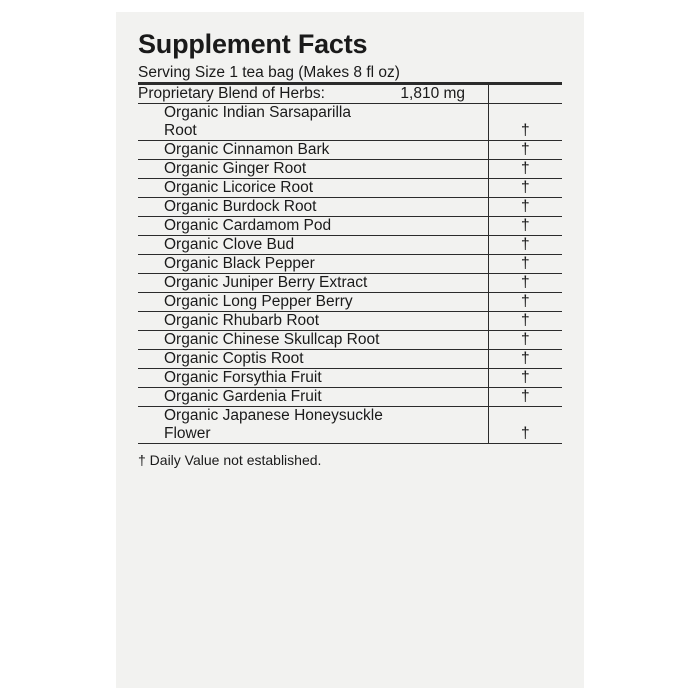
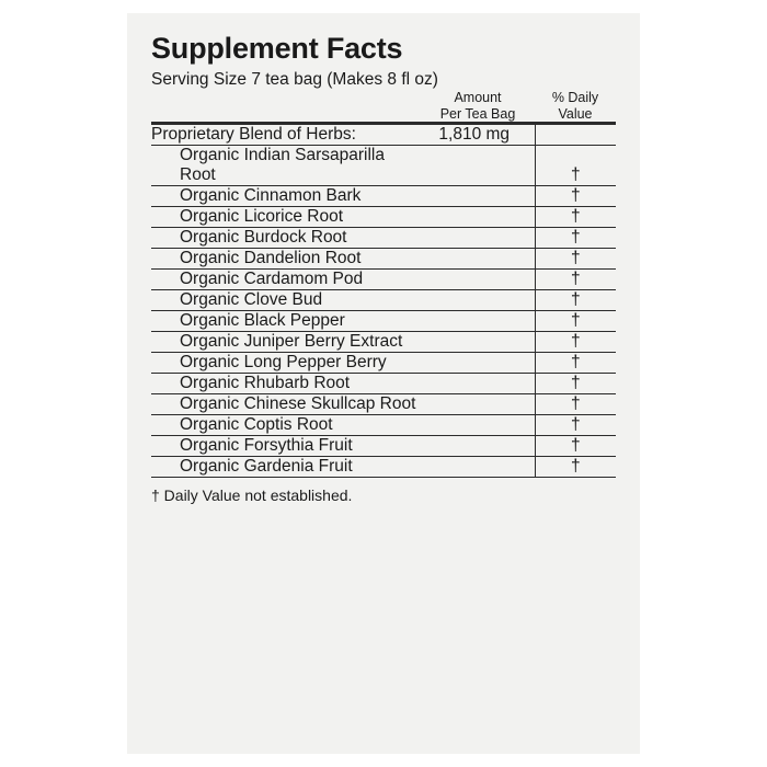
  Supplement Facts
- Serving Size 1 tea bag (Makes 8 fl oz)
+ Serving Size 7 tea bag (Makes 8 fl oz)
+ 	Amount Per Tea Bag	% Daily Value
  Proprietary Blend of Herbs:	1,810 mg
  Organic Indian Sarsaparilla Root		†
  Organic Cinnamon Bark		†
- Organic Ginger Root		†
  Organic Licorice Root		†
  Organic Burdock Root		†
+ Organic Dandelion Root		†
  Organic Cardamom Pod		†
  Organic Clove Bud		†
  Organic Black Pepper		†
  Organic Juniper Berry Extract		†
  Organic Long Pepper Berry		†
  Organic Rhubarb Root		†
  Organic Chinese Skullcap Root		†
  Organic Coptis Root		†
  Organic Forsythia Fruit		†
  Organic Gardenia Fruit		†
- Organic Japanese Honeysuckle Flower		†
  † Daily Value not established.
